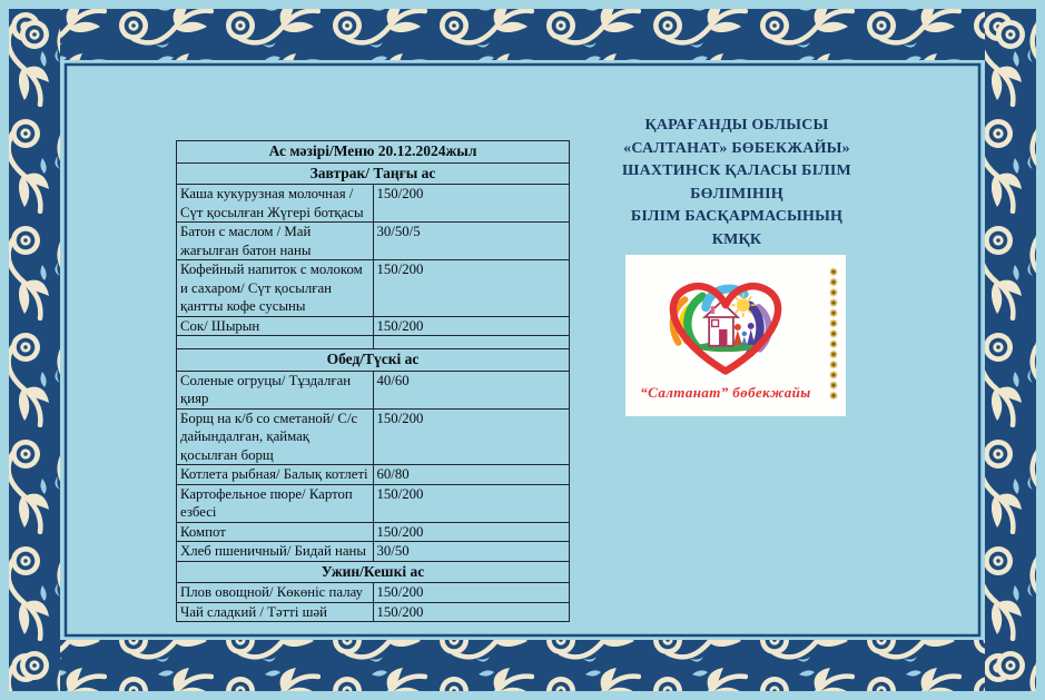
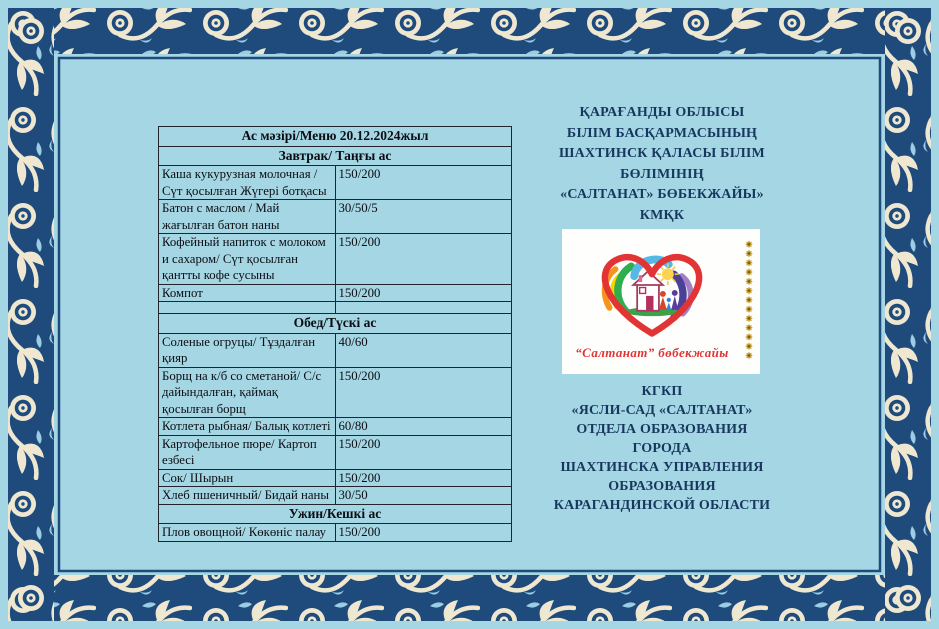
  Ас мәзірі/Меню 20.12.2024жыл
  Завтрак/ Таңғы ас
  Каша кукурузная молочная / Сүт қосылған Жүгері ботқасы	150/200
  Батон с маслом / Май жағылған батон наны	30/50/5
  Кофейный напиток с молоком и сахаром/ Сүт қосылған қантты кофе сусыны	150/200
- Сок/ Шырын	150/200
+ Компот	150/200
  Обед/Түскі ас
  Соленые огруцы/ Тұздалған қияр	40/60
  Борщ на к/б со сметаной/ С/с дайындалған, қаймақ қосылған борщ	150/200
  Котлета рыбная/ Балық котлеті	60/80
  Картофельное пюре/ Картоп езбесі	150/200
- Компот	150/200
+ Сок/ Шырын	150/200
  Хлеб пшеничный/ Бидай наны	30/50
  Ужин/Кешкі ас
  Плов овощной/ Көкөніс палау	150/200
- Чай сладкий / Тәтті шәй	150/200
  ҚАРАҒАНДЫ ОБЛЫСЫ
- «САЛТАНАТ» БӨБЕКЖАЙЫ»
+ БІЛІМ БАСҚАРМАСЫНЫҢ
  ШАХТИНСК ҚАЛАСЫ БІЛІМ
  БӨЛІМІНІҢ
- БІЛІМ БАСҚАРМАСЫНЫҢ
+ «САЛТАНАТ» БӨБЕКЖАЙЫ»
  КМҚК
  “Салтанат” бөбекжайы
+ КГКП
+ «ЯСЛИ-САД «САЛТАНАТ»
+ ОТДЕЛА ОБРАЗОВАНИЯ
+ ГОРОДА
+ ШАХТИНСКА УПРАВЛЕНИЯ
+ ОБРАЗОВАНИЯ
+ КАРАГАНДИНСКОЙ ОБЛАСТИ
